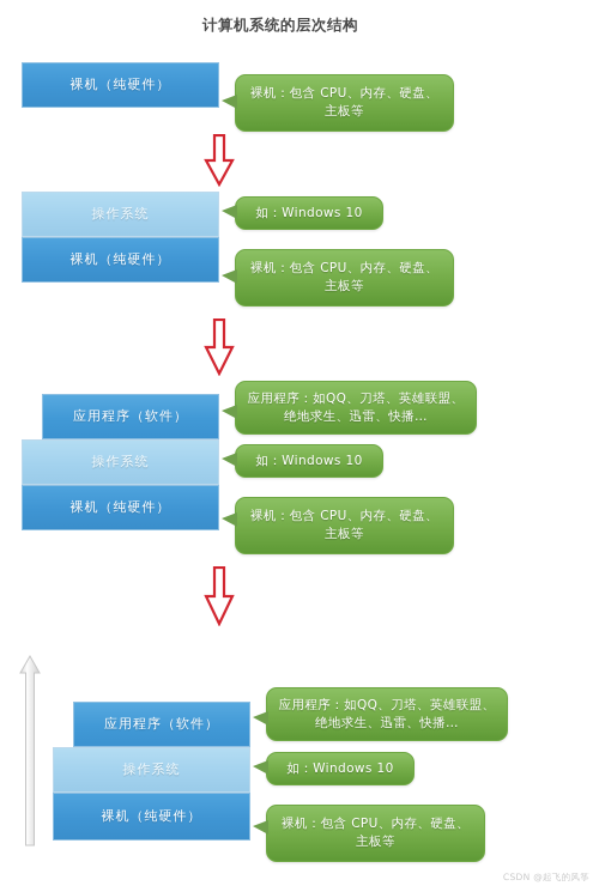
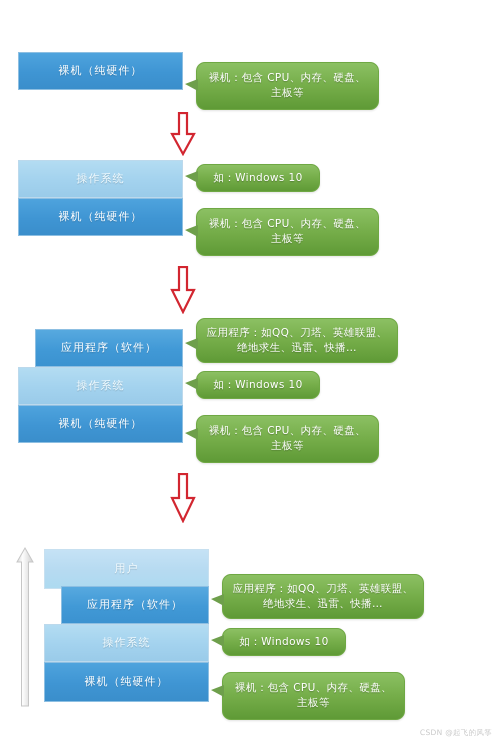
- 计算机系统的层次结构
  裸机（纯硬件）
  裸机：包含 CPU、内存、硬盘、主板等
  操作系统
  裸机（纯硬件）
  如：Windows 10
  裸机：包含 CPU、内存、硬盘、主板等
  应用程序（软件）
  操作系统
  裸机（纯硬件）
  应用程序：如QQ、刀塔、英雄联盟、绝地求生、迅雷、快播…
  如：Windows 10
  裸机：包含 CPU、内存、硬盘、主板等
+ 用户
  应用程序（软件）
  操作系统
  裸机（纯硬件）
  应用程序：如QQ、刀塔、英雄联盟、绝地求生、迅雷、快播…
  如：Windows 10
  裸机：包含 CPU、内存、硬盘、主板等
  CSDN @起飞的风筝
